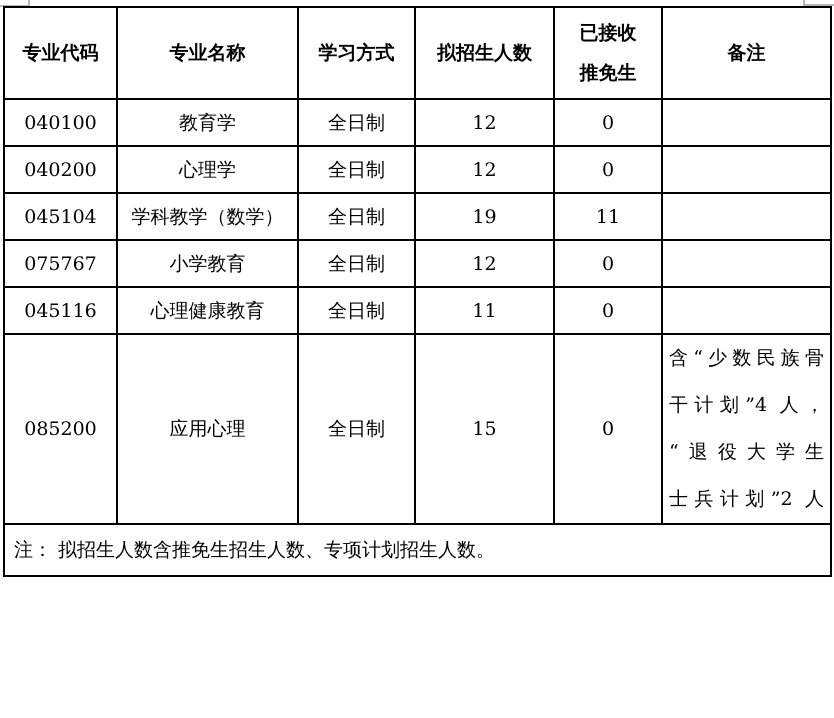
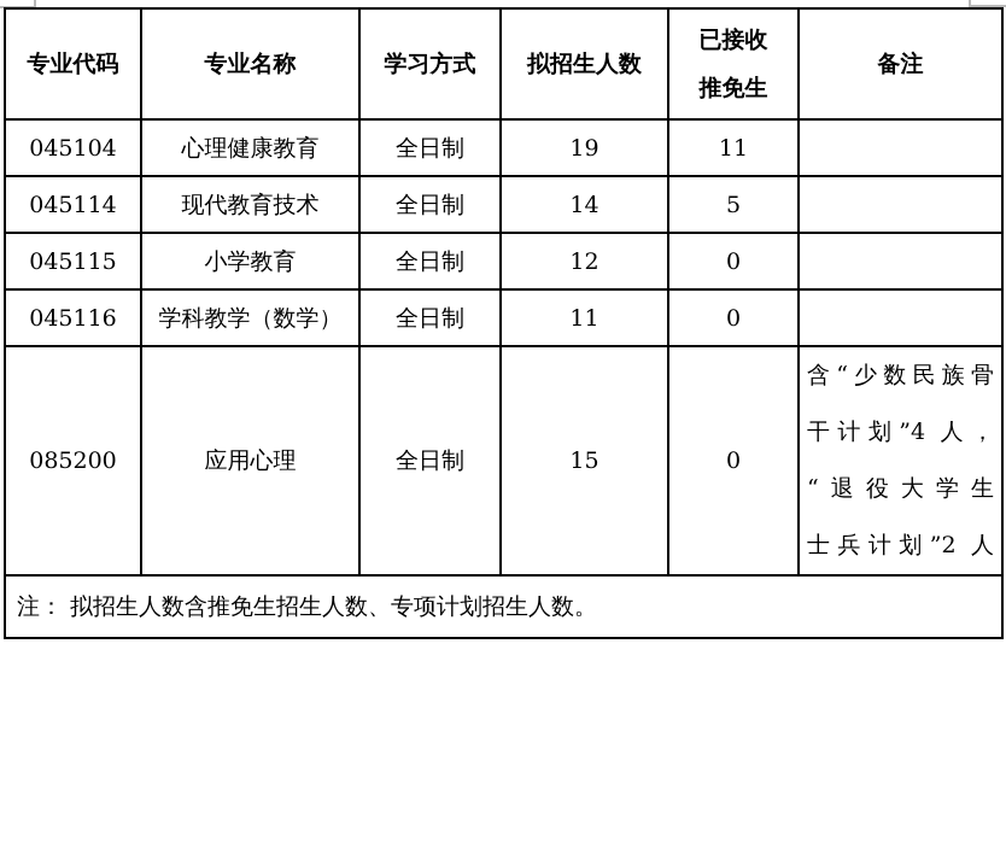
  专业代码	专业名称	学习方式	拟招生人数	已接收推免生	备注
- 040100	教育学	全日制	12	0
- 040200	心理学	全日制	12	0
- 045104	学科教学（数学）	全日制	19	11
+ 045104	心理健康教育	全日制	19	11
+ 045114	现代教育技术	全日制	14	5
- 075767	小学教育	全日制	12	0
+ 045115	小学教育	全日制	12	0
- 045116	心理健康教育	全日制	11	0
+ 045116	学科教学（数学）	全日制	11	0
  085200	应用心理	全日制	15	0	含“少数民族骨干计划”4 人，“退役大学生士兵计划”2 人
  注： 拟招生人数含推免生招生人数、专项计划招生人数。
